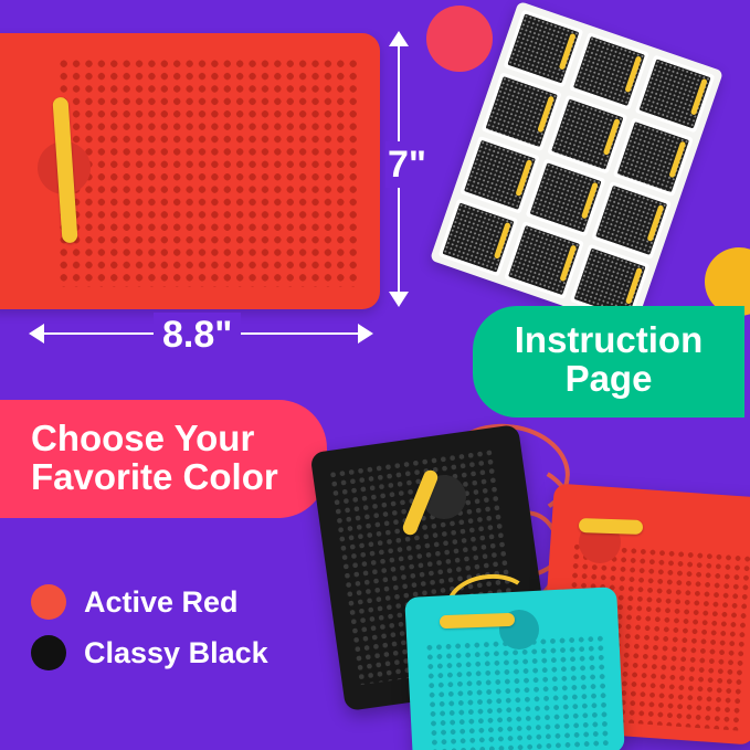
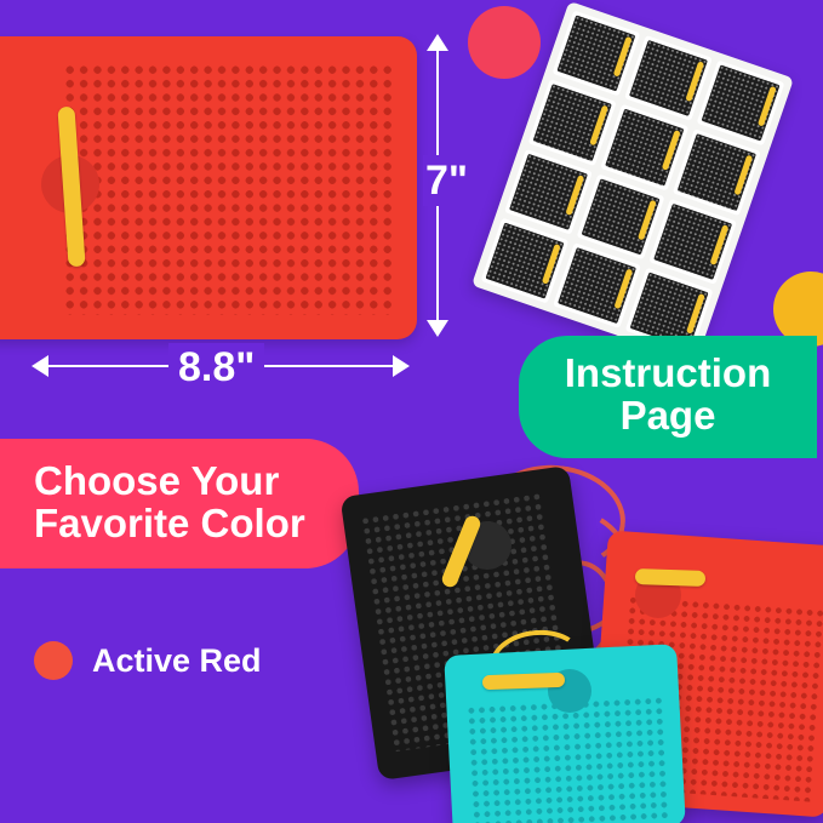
  7"
  8.8"
  Instruction Page
  Choose Your Favorite Color
  Active Red
- Classy Black
